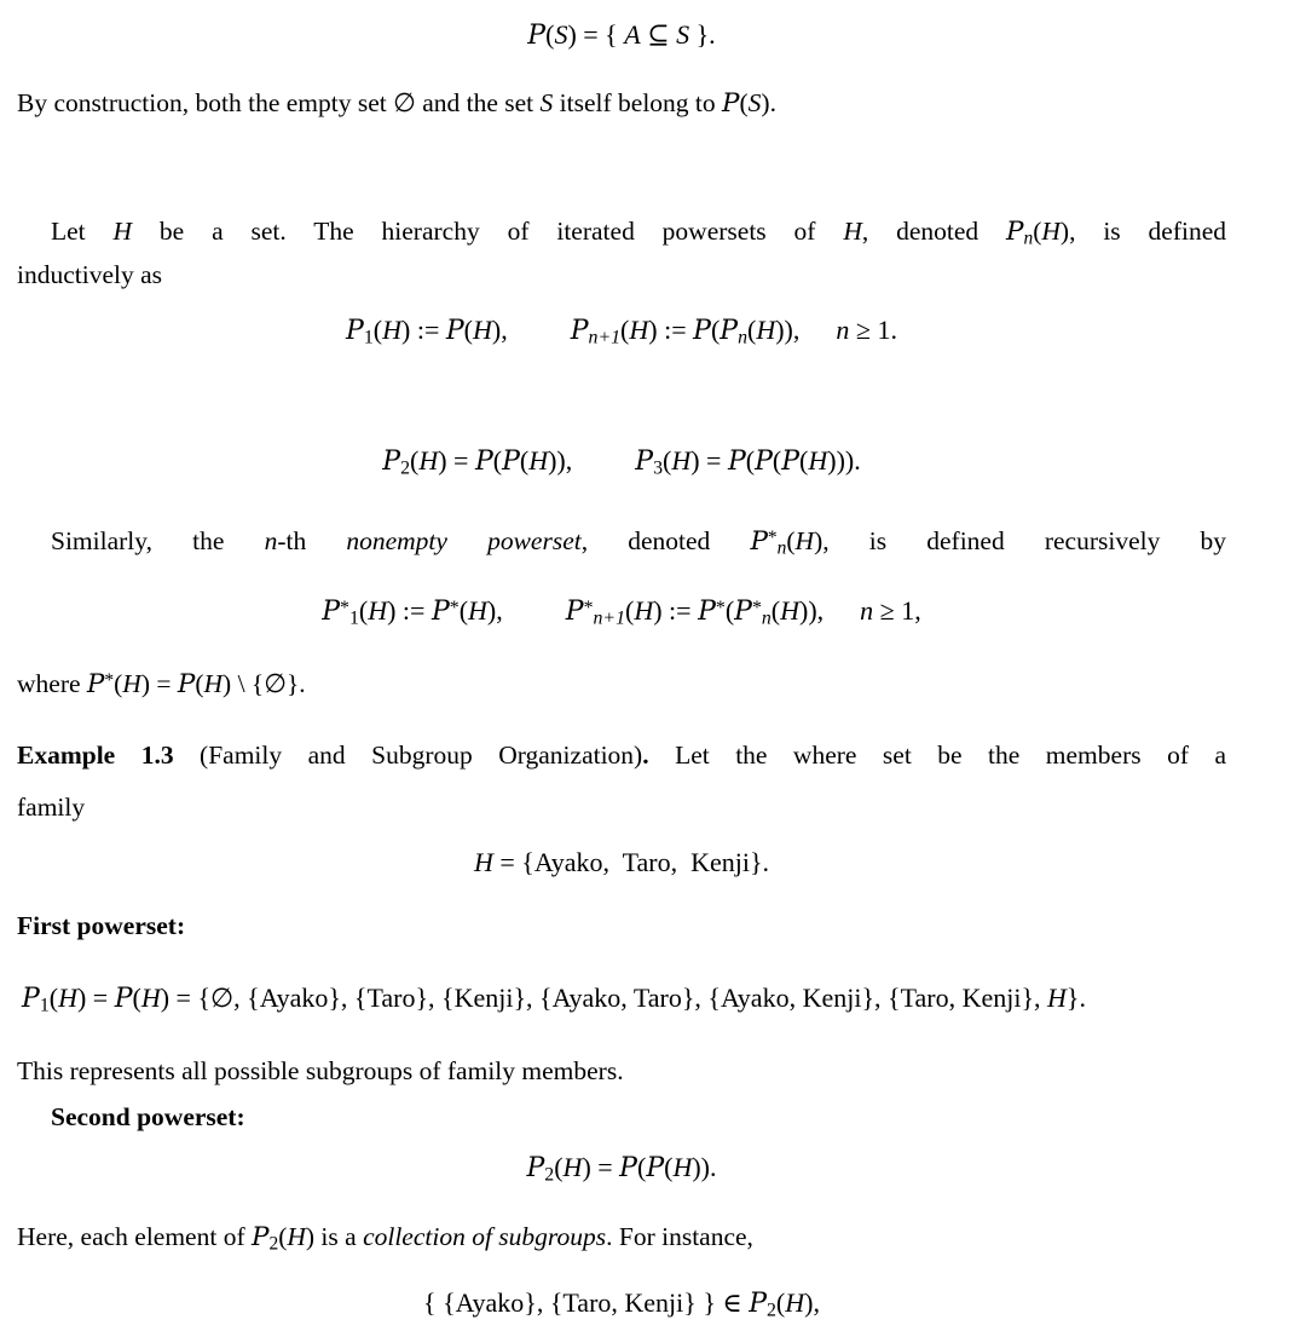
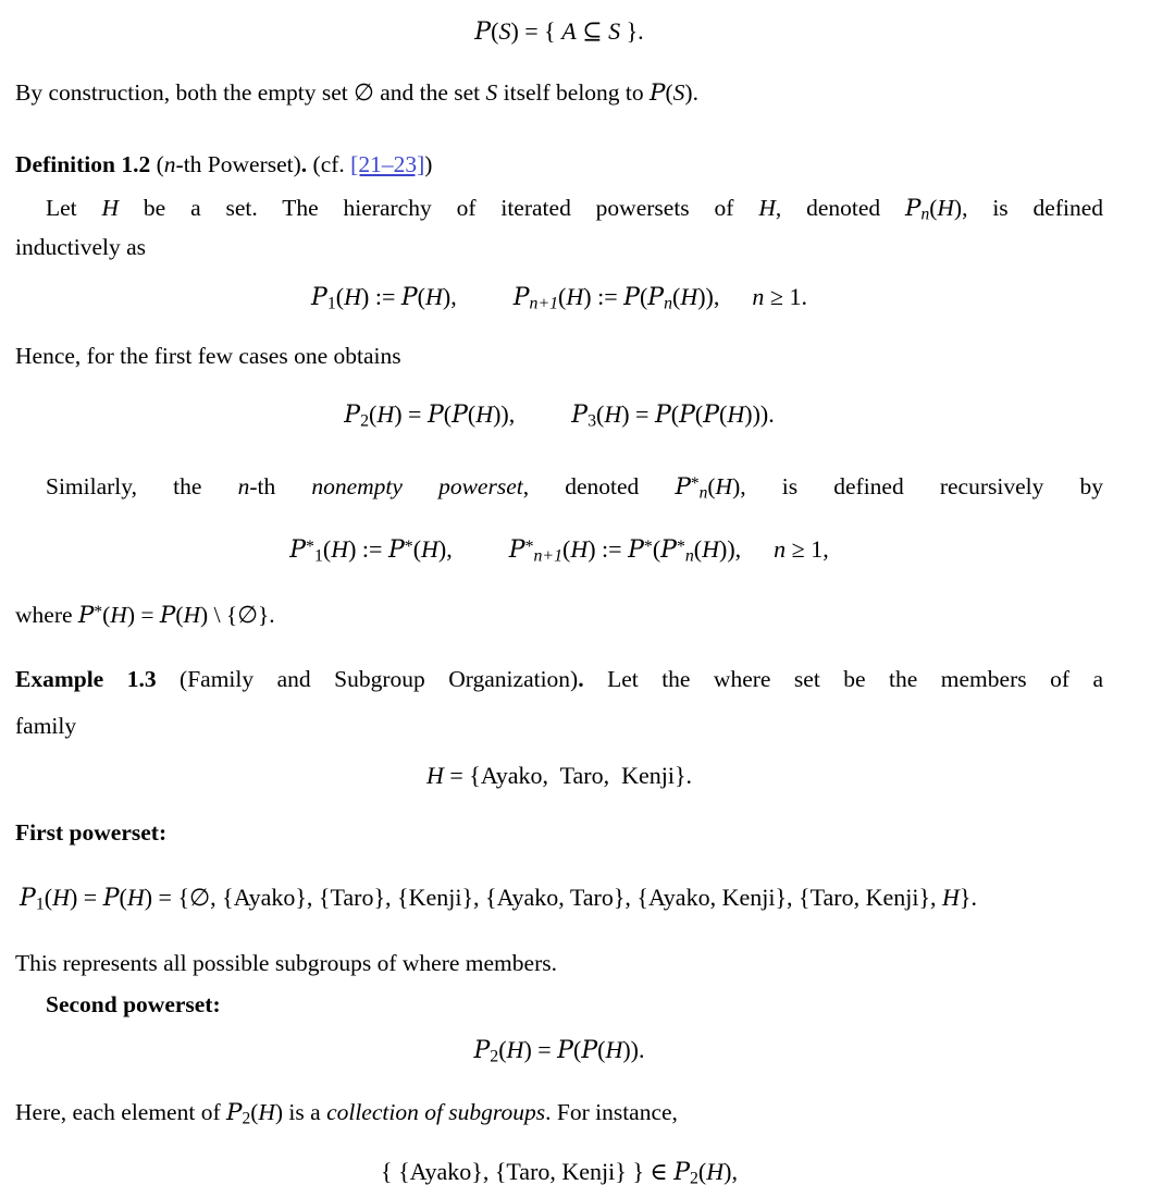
  P(S) = { A ⊆ S }.
  By construction, both the empty set ∅ and the set S itself belong to P(S).
+ Definition 1.2 (n-th Powerset). (cf. [21–23])
  Let H be a set. The hierarchy of iterated powersets of H, denoted Pn(H), is defined
  inductively as
  P1(H) := P(H), Pn+1(H) := P(Pn(H)), n ≥ 1.
+ Hence, for the first few cases one obtains
  P2(H) = P(P(H)), P3(H) = P(P(P(H))).
  Similarly, the n-th nonempty powerset, denoted P*n(H), is defined recursively by
  P*1(H) := P*(H), P*n+1(H) := P*(P*n(H)), n ≥ 1,
  where P*(H) = P(H) \ {∅}.
  Example 1.3 (Family and Subgroup Organization). Let the where set be the members of a
  family
  H = {Ayako, Taro, Kenji}.
  First powerset:
  P1(H) = P(H) = {∅, {Ayako}, {Taro}, {Kenji}, {Ayako, Taro}, {Ayako, Kenji}, {Taro, Kenji}, H}.
- This represents all possible subgroups of family members.
+ This represents all possible subgroups of where members.
  Second powerset:
  P2(H) = P(P(H)).
  Here, each element of P2(H) is a collection of subgroups. For instance,
  { {Ayako}, {Taro, Kenji} } ∈ P2(H),
